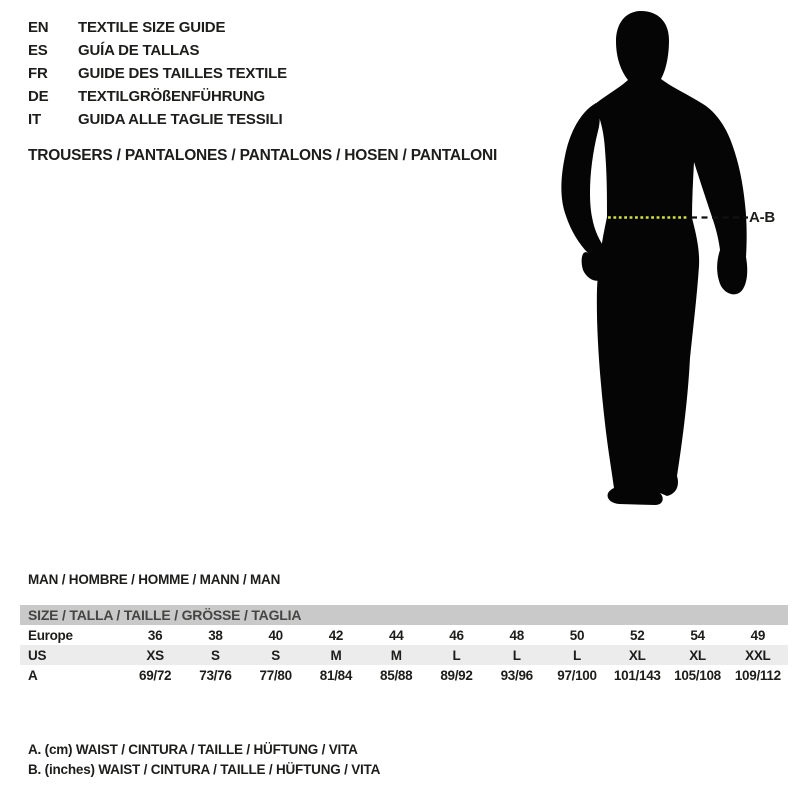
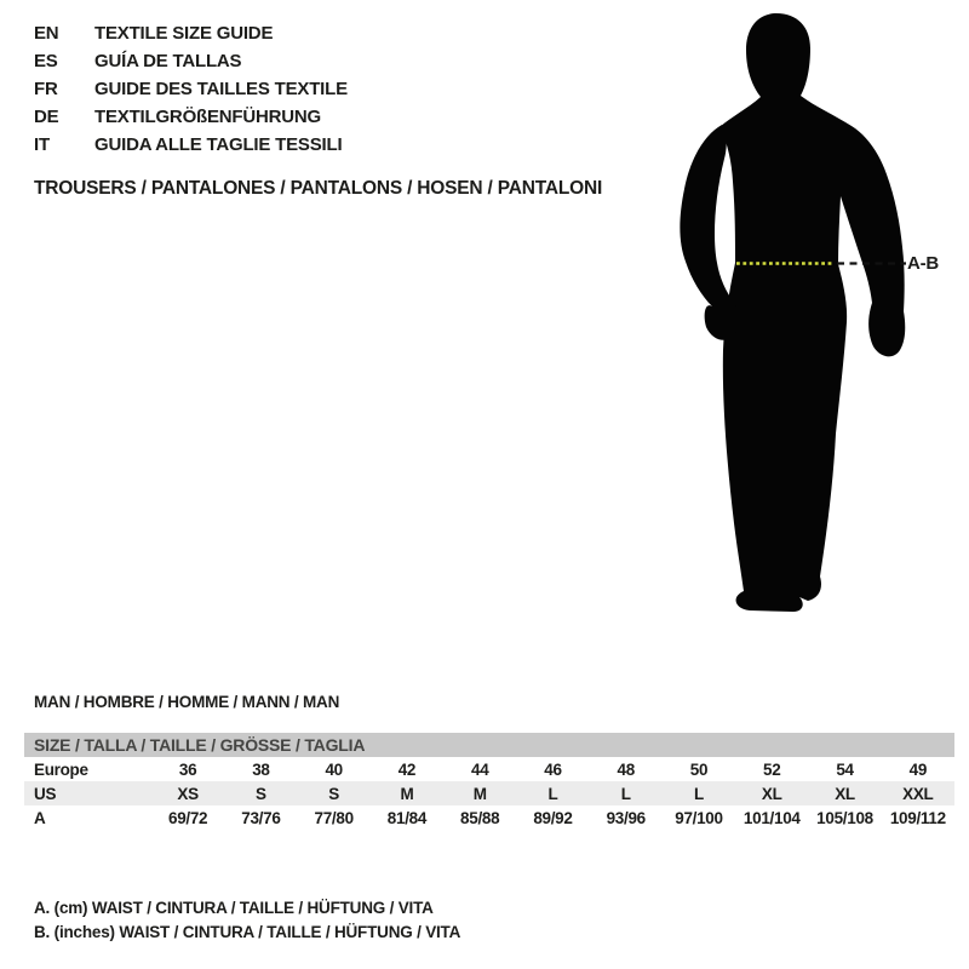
  EN
  TEXTILE SIZE GUIDE
  ES
  GUÍA DE TALLAS
  FR
  GUIDE DES TAILLES TEXTILE
  DE
  TEXTILGRÖßENFÜHRUNG
  IT
  GUIDA ALLE TAGLIE TESSILI
  TROUSERS / PANTALONES / PANTALONS / HOSEN / PANTALONI
  A-B
  MAN / HOMBRE / HOMME / MANN / MAN
  SIZE / TALLA / TAILLE / GRÖSSE / TAGLIA
  Europe	36	38	40	42	44	46	48	50	52	54	49
  US	XS	S	S	M	M	L	L	L	XL	XL	XXL
- A	69/72	73/76	77/80	81/84	85/88	89/92	93/96	97/100	101/143	105/108	109/112
+ A	69/72	73/76	77/80	81/84	85/88	89/92	93/96	97/100	101/104	105/108	109/112
  A. (cm) WAIST / CINTURA / TAILLE / HÜFTUNG / VITA
  B. (inches) WAIST / CINTURA / TAILLE / HÜFTUNG / VITA
